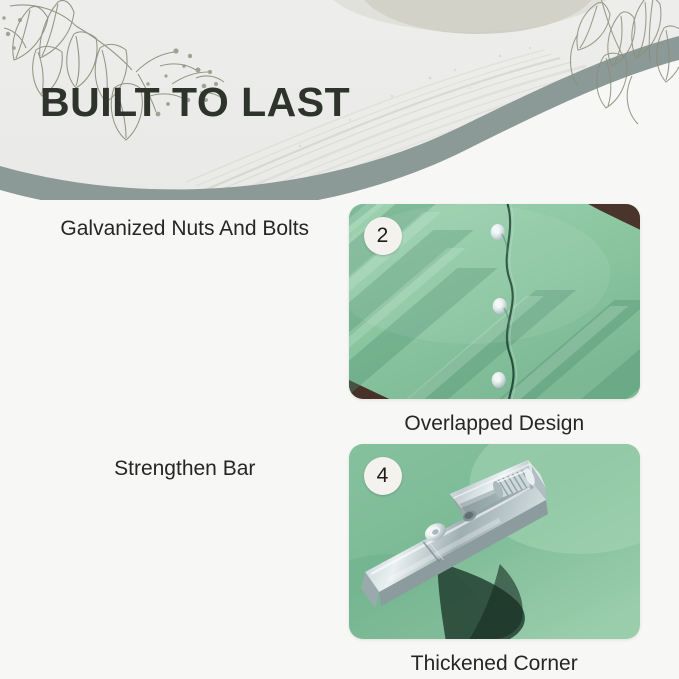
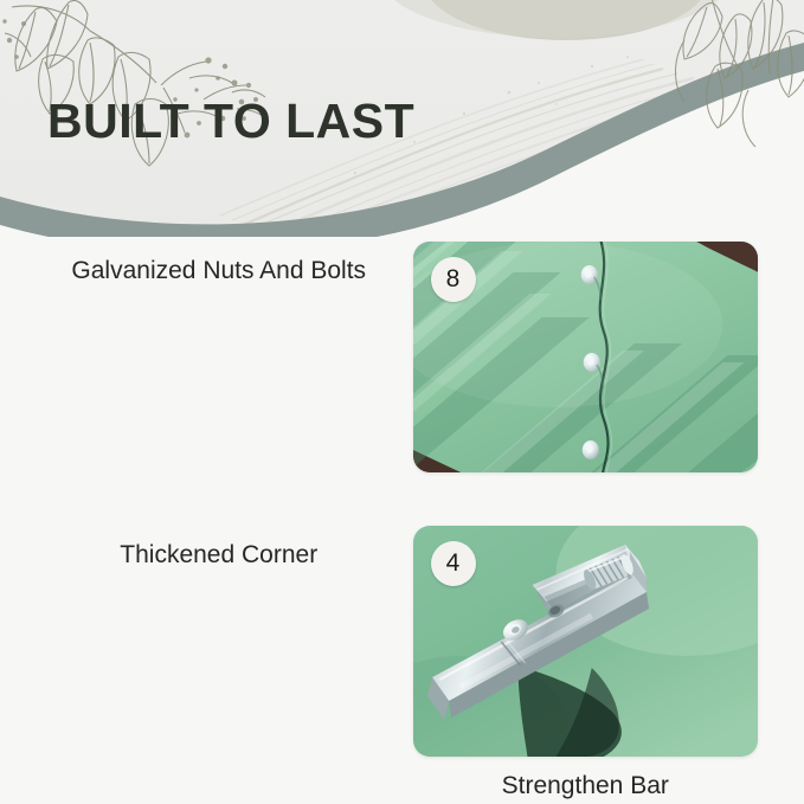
  BUILT TO LAST
  Galvanized Nuts And Bolts
- 2
+ 8
- Overlapped Design
- Strengthen Bar
+ Thickened Corner
  4
- Thickened Corner
+ Strengthen Bar
